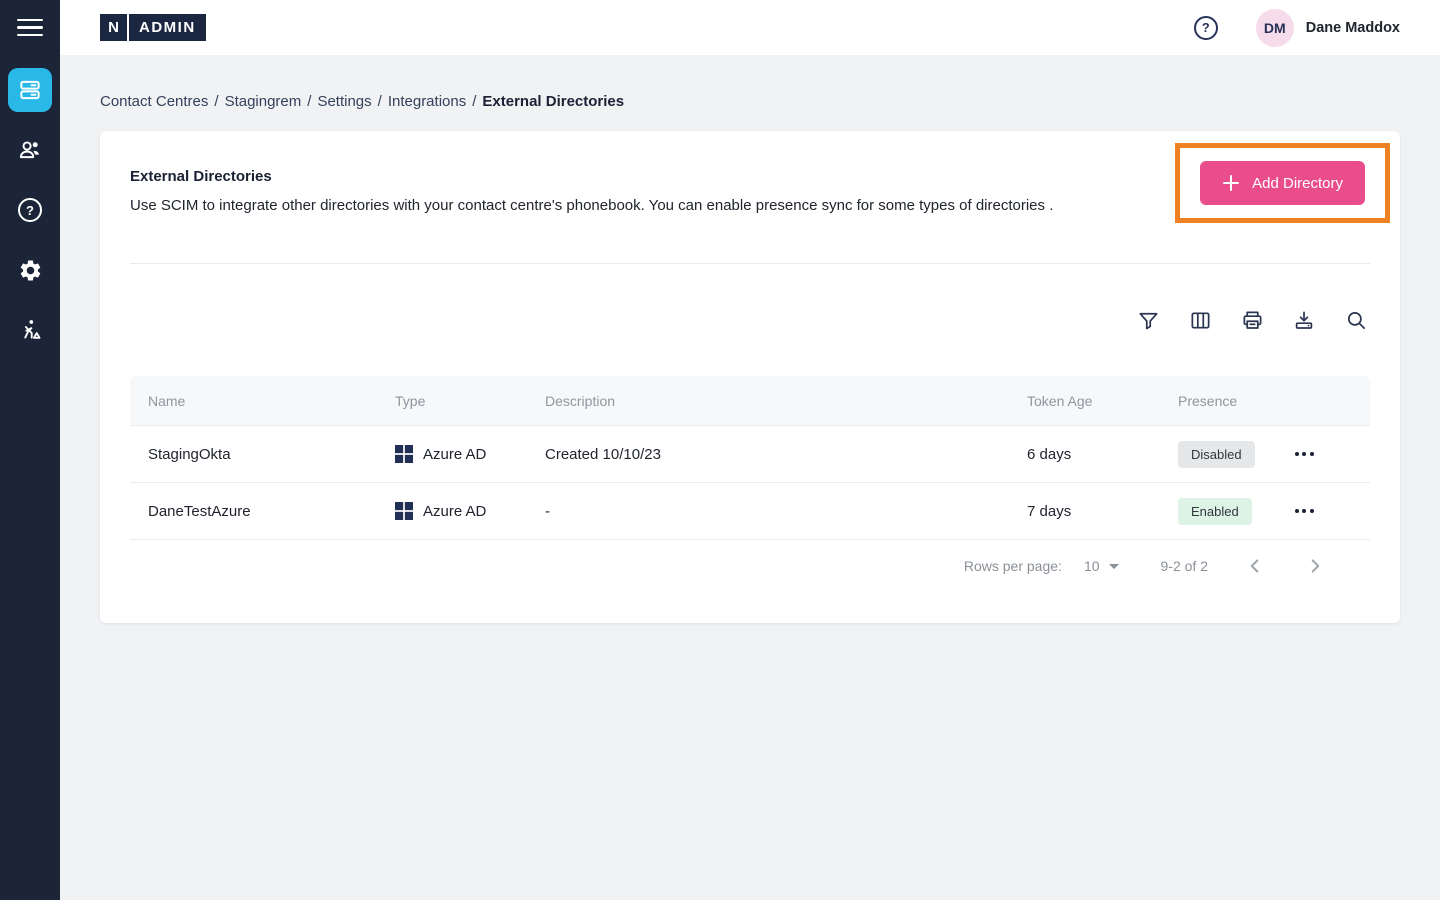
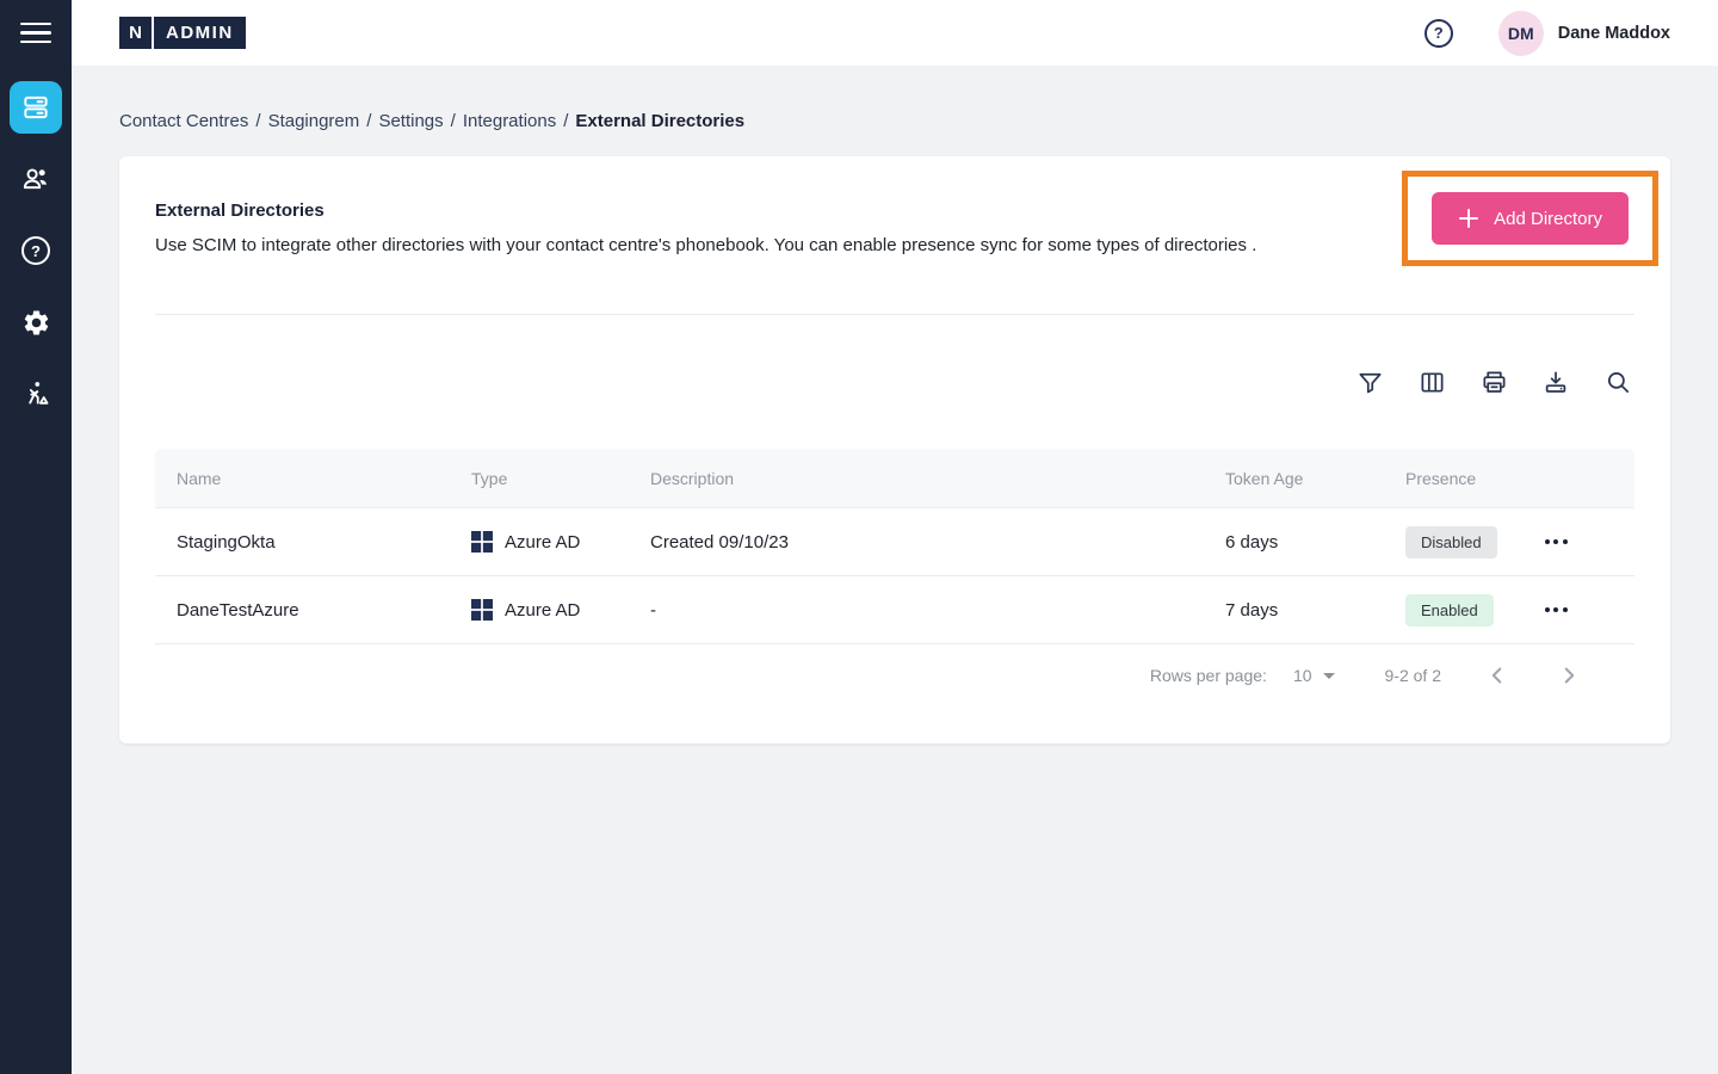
  ?
  N
  ADMIN
  ?
  DM
  Dane Maddox
  Contact Centres / Stagingrem / Settings / Integrations / External Directories
  External Directories
  Use SCIM to integrate other directories with your contact centre's phonebook. You can enable presence sync for some types of directories .
  Add Directory
  Name
  Type
  Description
  Token Age
  Presence
  StagingOkta
  Azure AD
- Created 10/10/23
+ Created 09/10/23
  6 days
  Disabled
  DaneTestAzure
  Azure AD
  -
  7 days
  Enabled
  Rows per page:
  10
  9-2 of 2
